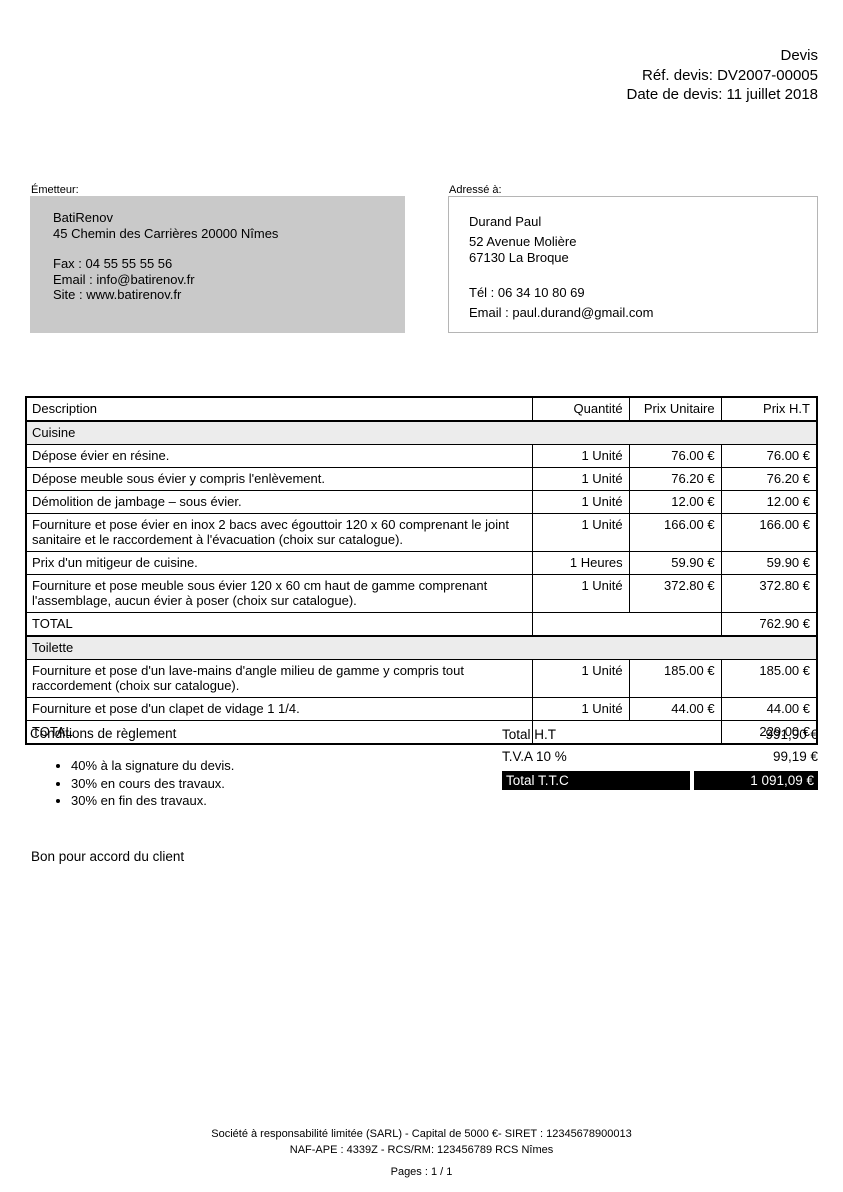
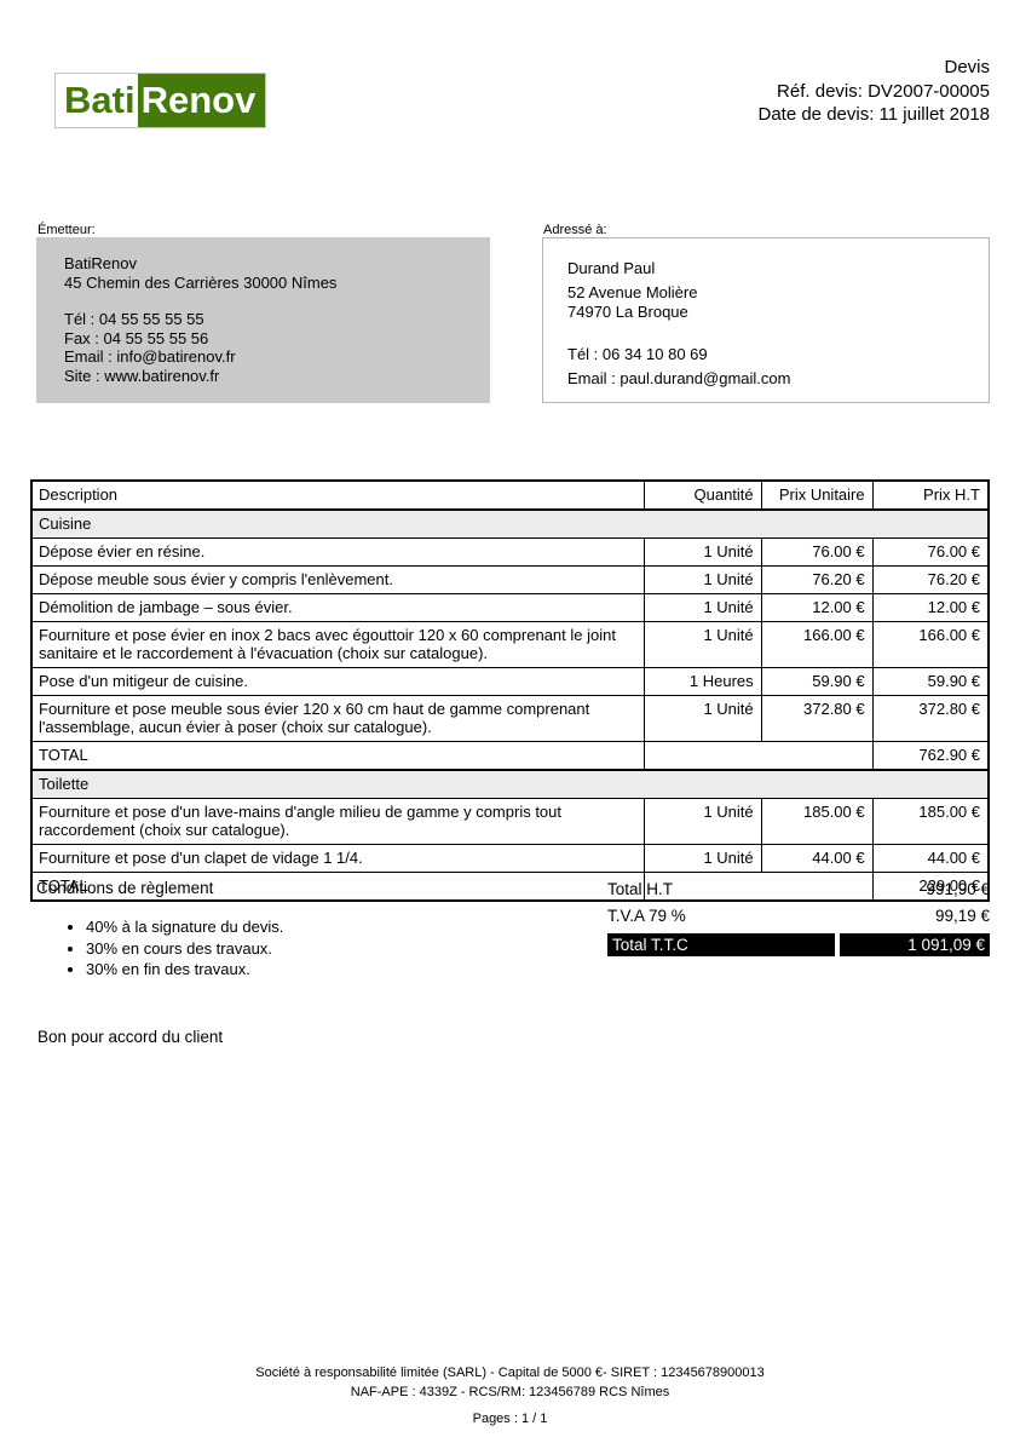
+ Bati
+ Renov
  Devis
  Réf. devis: DV2007-00005
  Date de devis: 11 juillet 2018
  Émetteur:
  BatiRenov
- 45 Chemin des Carrières 20000 Nîmes
+ 45 Chemin des Carrières 30000 Nîmes
+ Tél : 04 55 55 55 55
  Fax : 04 55 55 55 56
  Email : info@batirenov.fr
  Site : www.batirenov.fr
  Adressé à:
  Durand Paul
  52 Avenue Molière
- 67130 La Broque
+ 74970 La Broque
  Tél : 06 34 10 80 69
  Email : paul.durand@gmail.com
  Description	Quantité	Prix Unitaire	Prix H.T
  Cuisine
  Dépose évier en résine.	1 Unité	76.00 €	76.00 €
  Dépose meuble sous évier y compris l'enlèvement.	1 Unité	76.20 €	76.20 €
  Démolition de jambage – sous évier.	1 Unité	12.00 €	12.00 €
  Fourniture et pose évier en inox 2 bacs avec égouttoir 120 x 60 comprenant le joint sanitaire et le raccordement à l'évacuation (choix sur catalogue).	1 Unité	166.00 €	166.00 €
- Prix d'un mitigeur de cuisine.	1 Heures	59.90 €	59.90 €
+ Pose d'un mitigeur de cuisine.	1 Heures	59.90 €	59.90 €
  Fourniture et pose meuble sous évier 120 x 60 cm haut de gamme comprenant l'assemblage, aucun évier à poser (choix sur catalogue).	1 Unité	372.80 €	372.80 €
  TOTAL		762.90 €
  Toilette
  Fourniture et pose d'un lave-mains d'angle milieu de gamme y compris tout raccordement (choix sur catalogue).	1 Unité	185.00 €	185.00 €
  Fourniture et pose d'un clapet de vidage 1 1/4.	1 Unité	44.00 €	44.00 €
  TOTAL		229.00 €
  Conditions de règlement
  40% à la signature du devis.
  30% en cours des travaux.
  30% en fin des travaux.
  Total H.T
  991,90 €
- T.V.A 10 %
+ T.V.A 79 %
  99,19 €
  Total T.T.C
  1 091,09 €
  Bon pour accord du client
  Société à responsabilité limitée (SARL) - Capital de 5000 €- SIRET : 12345678900013
  NAF-APE : 4339Z - RCS/RM: 123456789 RCS Nîmes
  Pages : 1 / 1
